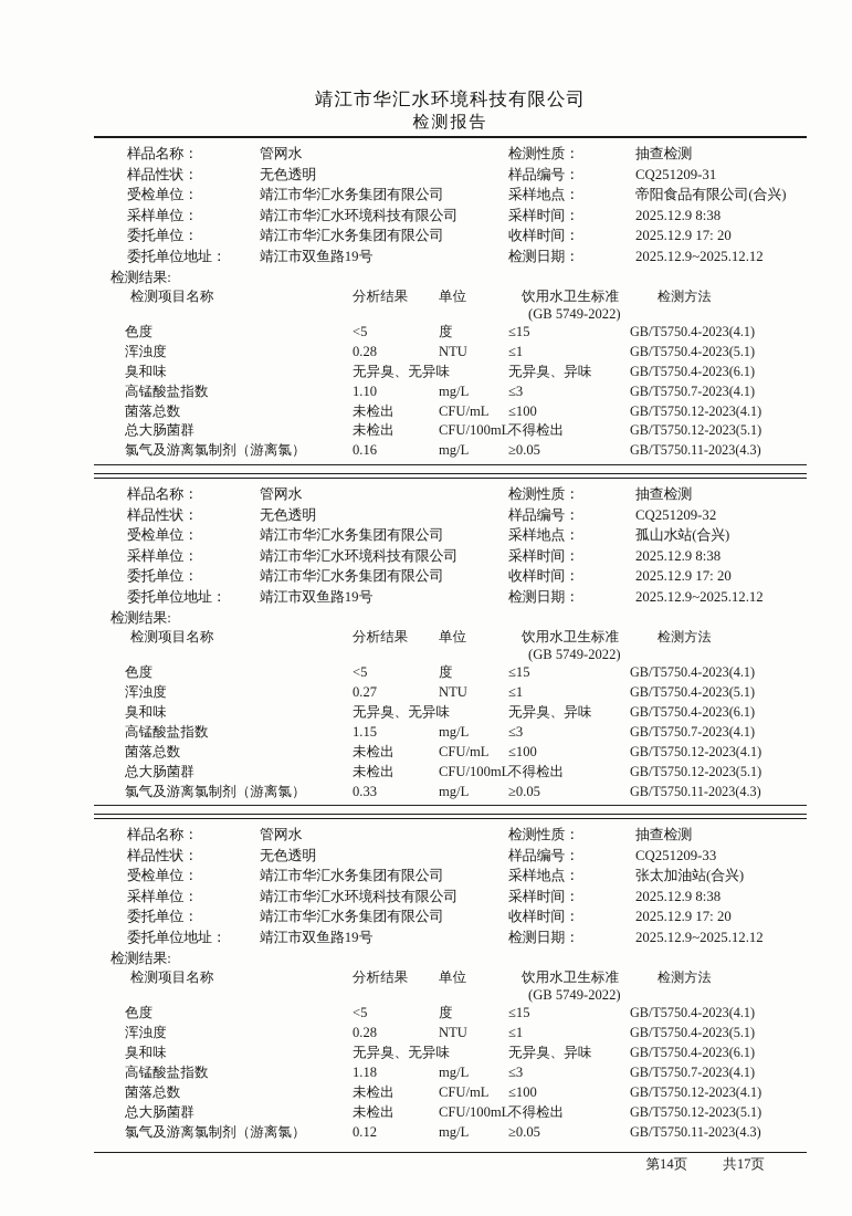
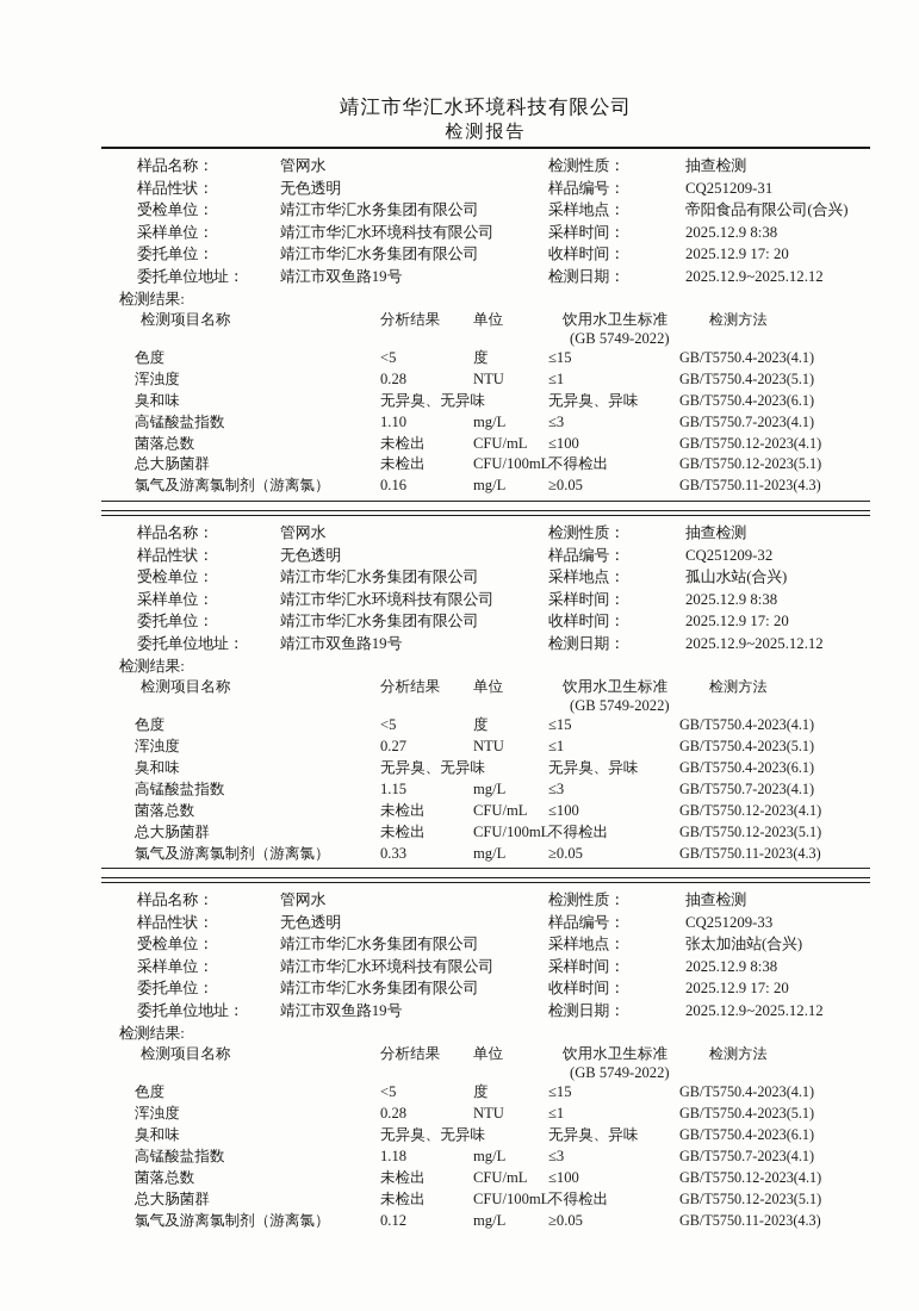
  靖江市华汇水环境科技有限公司
  检测报告
  样品名称：
  管网水
  检测性质：
  抽查检测
  样品性状：
  无色透明
  样品编号：
  CQ251209-31
  受检单位：
  靖江市华汇水务集团有限公司
  采样地点：
  帝阳食品有限公司(合兴)
  采样单位：
  靖江市华汇水环境科技有限公司
  采样时间：
  2025.12.9 8:38
  委托单位：
  靖江市华汇水务集团有限公司
  收样时间：
  2025.12.9 17: 20
  委托单位地址：
  靖江市双鱼路19号
  检测日期：
  2025.12.9~2025.12.12
  检测结果:
  检测项目名称
  分析结果
  单位
  饮用水卫生标准
  (GB 5749-2022)
  检测方法
  色度
  <5
  度
  ≤15
  GB/T5750.4-2023(4.1)
  浑浊度
  0.28
  NTU
  ≤1
  GB/T5750.4-2023(5.1)
  臭和味
  无异臭、无异
  无异臭、异味
  GB/T5750.4-2023(6.1)
  高锰酸盐指数
  1.10
  mg/L
  ≤3
  GB/T5750.7-2023(4.1)
  菌落总数
  未检出
  CFU/mL
  ≤100
  GB/T5750.12-2023(4.1)
  总大肠菌群
  未检出
  CFU/100mL
  不得检出
  GB/T5750.12-2023(5.1)
  氯气及游离氯制剂（游离氯）
  0.16
  mg/L
  ≥0.05
  GB/T5750.11-2023(4.3)
  样品名称：
  管网水
  检测性质：
  抽查检测
  样品性状：
  无色透明
  样品编号：
  CQ251209-32
  受检单位：
  靖江市华汇水务集团有限公司
  采样地点：
  孤山水站(合兴)
  采样单位：
  靖江市华汇水环境科技有限公司
  采样时间：
  2025.12.9 8:38
  委托单位：
  靖江市华汇水务集团有限公司
  收样时间：
  2025.12.9 17: 20
  委托单位地址：
  靖江市双鱼路19号
  检测日期：
  2025.12.9~2025.12.12
  检测结果:
  检测项目名称
  分析结果
  单位
  饮用水卫生标准
  (GB 5749-2022)
  检测方法
  色度
  <5
  度
  ≤15
  GB/T5750.4-2023(4.1)
  浑浊度
  0.27
  NTU
  ≤1
  GB/T5750.4-2023(5.1)
  臭和味
  无异臭、无异
  无异臭、异味
  GB/T5750.4-2023(6.1)
  高锰酸盐指数
  1.15
  mg/L
  ≤3
  GB/T5750.7-2023(4.1)
  菌落总数
  未检出
  CFU/mL
  ≤100
  GB/T5750.12-2023(4.1)
  总大肠菌群
  未检出
  CFU/100mL
  不得检出
  GB/T5750.12-2023(5.1)
  氯气及游离氯制剂（游离氯）
  0.33
  mg/L
  ≥0.05
  GB/T5750.11-2023(4.3)
  样品名称：
  管网水
  检测性质：
  抽查检测
  样品性状：
  无色透明
  样品编号：
  CQ251209-33
  受检单位：
  靖江市华汇水务集团有限公司
  采样地点：
  张太加油站(合兴)
  采样单位：
  靖江市华汇水环境科技有限公司
  采样时间：
  2025.12.9 8:38
  委托单位：
  靖江市华汇水务集团有限公司
  收样时间：
  2025.12.9 17: 20
  委托单位地址：
  靖江市双鱼路19号
  检测日期：
  2025.12.9~2025.12.12
  检测结果:
  检测项目名称
  分析结果
  单位
  饮用水卫生标准
  (GB 5749-2022)
  检测方法
  色度
  <5
  度
  ≤15
  GB/T5750.4-2023(4.1)
  浑浊度
  0.28
  NTU
  ≤1
  GB/T5750.4-2023(5.1)
  臭和味
  无异臭、无异
  无异臭、异味
  GB/T5750.4-2023(6.1)
  高锰酸盐指数
  1.18
  mg/L
  ≤3
  GB/T5750.7-2023(4.1)
  菌落总数
  未检出
  CFU/mL
  ≤100
  GB/T5750.12-2023(4.1)
  总大肠菌群
  未检出
  CFU/100mL
  不得检出
  GB/T5750.12-2023(5.1)
  氯气及游离氯制剂（游离氯）
  0.12
  mg/L
  ≥0.05
  GB/T5750.11-2023(4.3)
- 第14页
- 共17页
